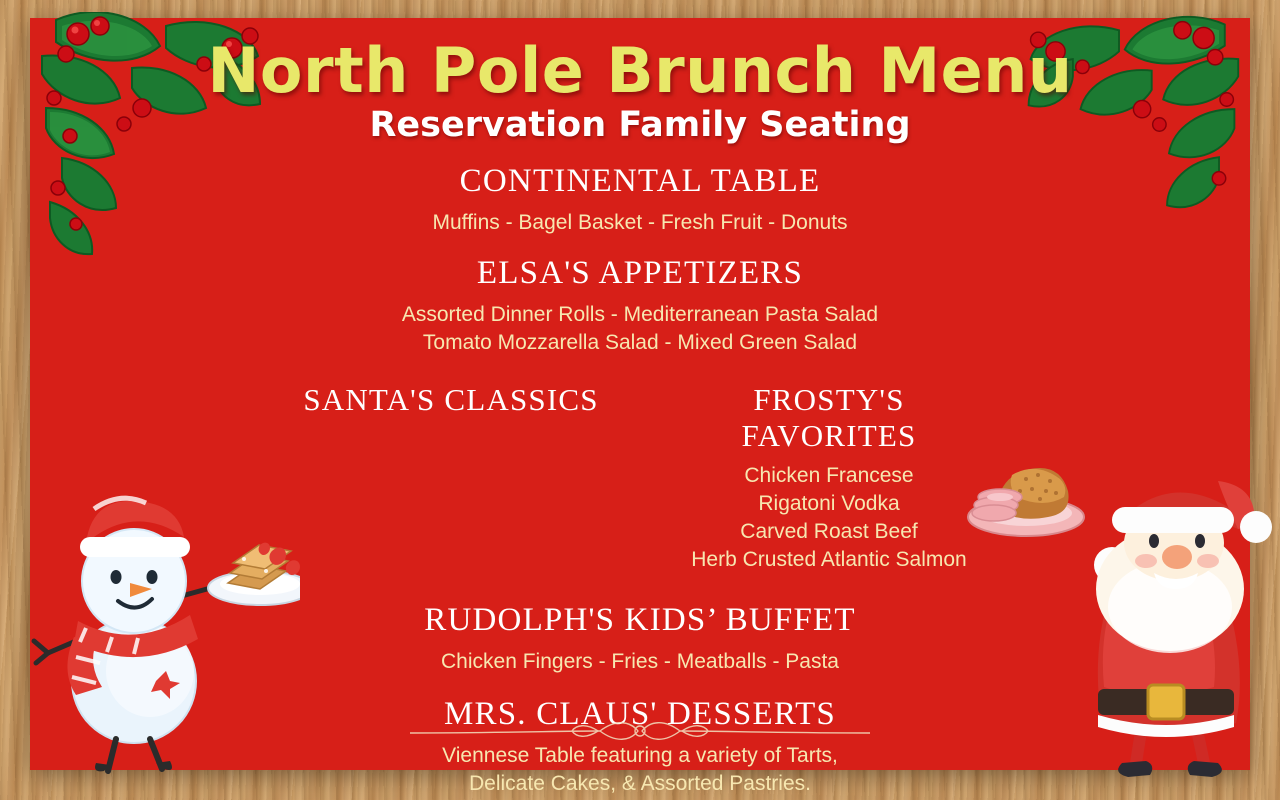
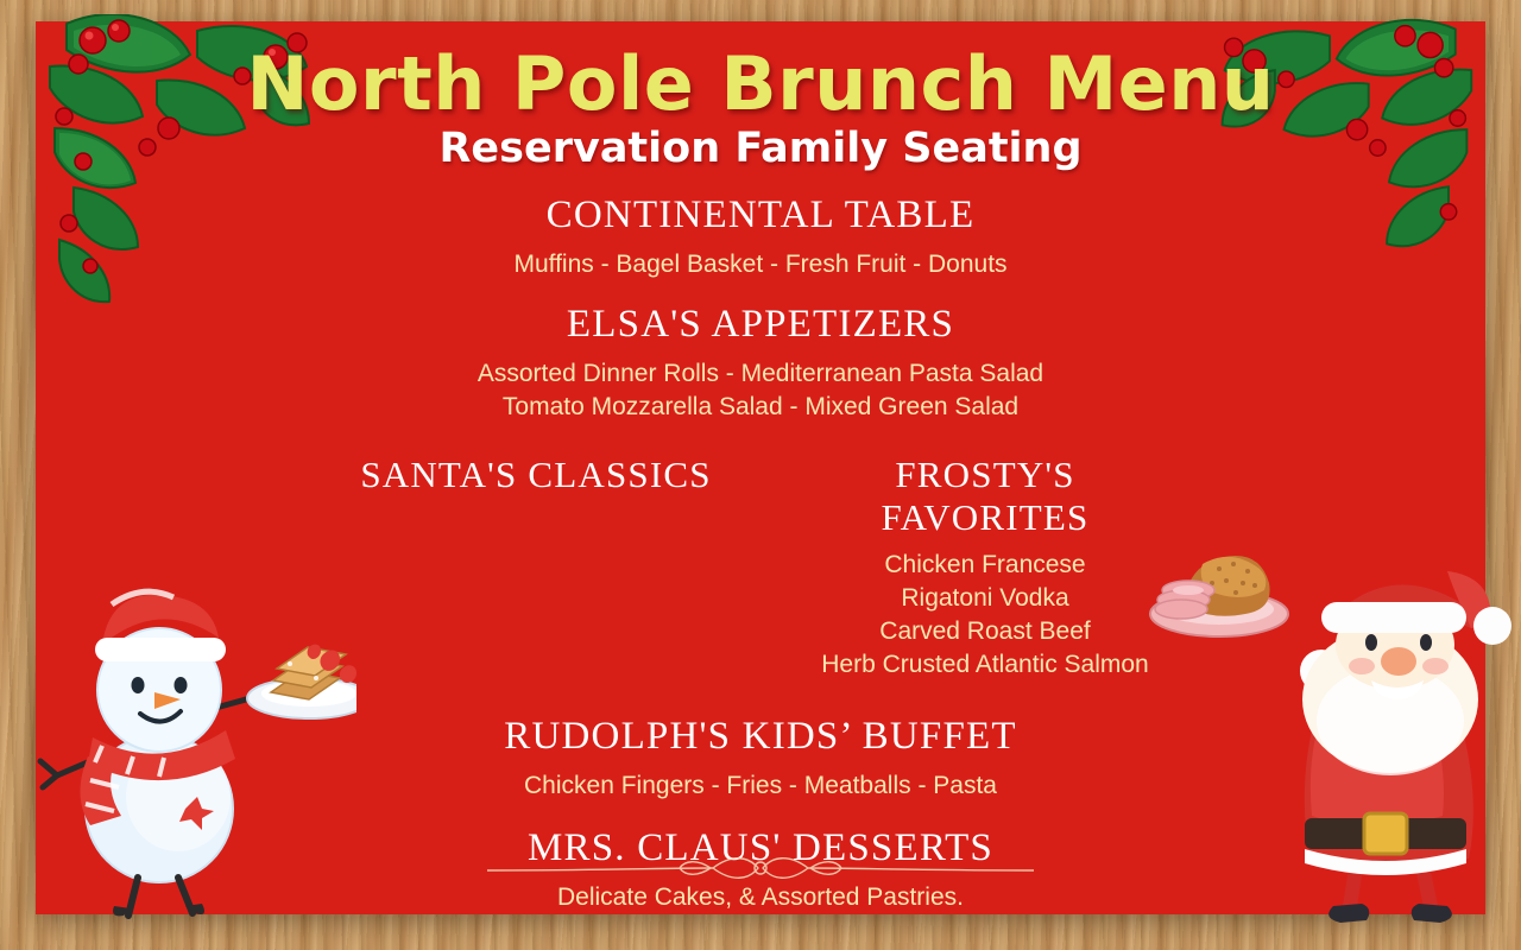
  North Pole Brunch Menu
  Reservation Family Seating
  CONTINENTAL TABLE
  Muffins - Bagel Basket - Fresh Fruit - Donuts
  ELSA'S APPETIZERS
  Assorted Dinner Rolls - Mediterranean Pasta Salad
  Tomato Mozzarella Salad - Mixed Green Salad
  SANTA'S CLASSICS
  FROSTY'S FAVORITES
  Chicken Francese
  Rigatoni Vodka
  Carved Roast Beef
  Herb Crusted Atlantic Salmon
  RUDOLPH'S KIDS’ BUFFET
  Chicken Fingers - Fries - Meatballs - Pasta
  MRS. CLAUS' DESSERTS
- Viennese Table featuring a variety of Tarts,
  Delicate Cakes, & Assorted Pastries.
